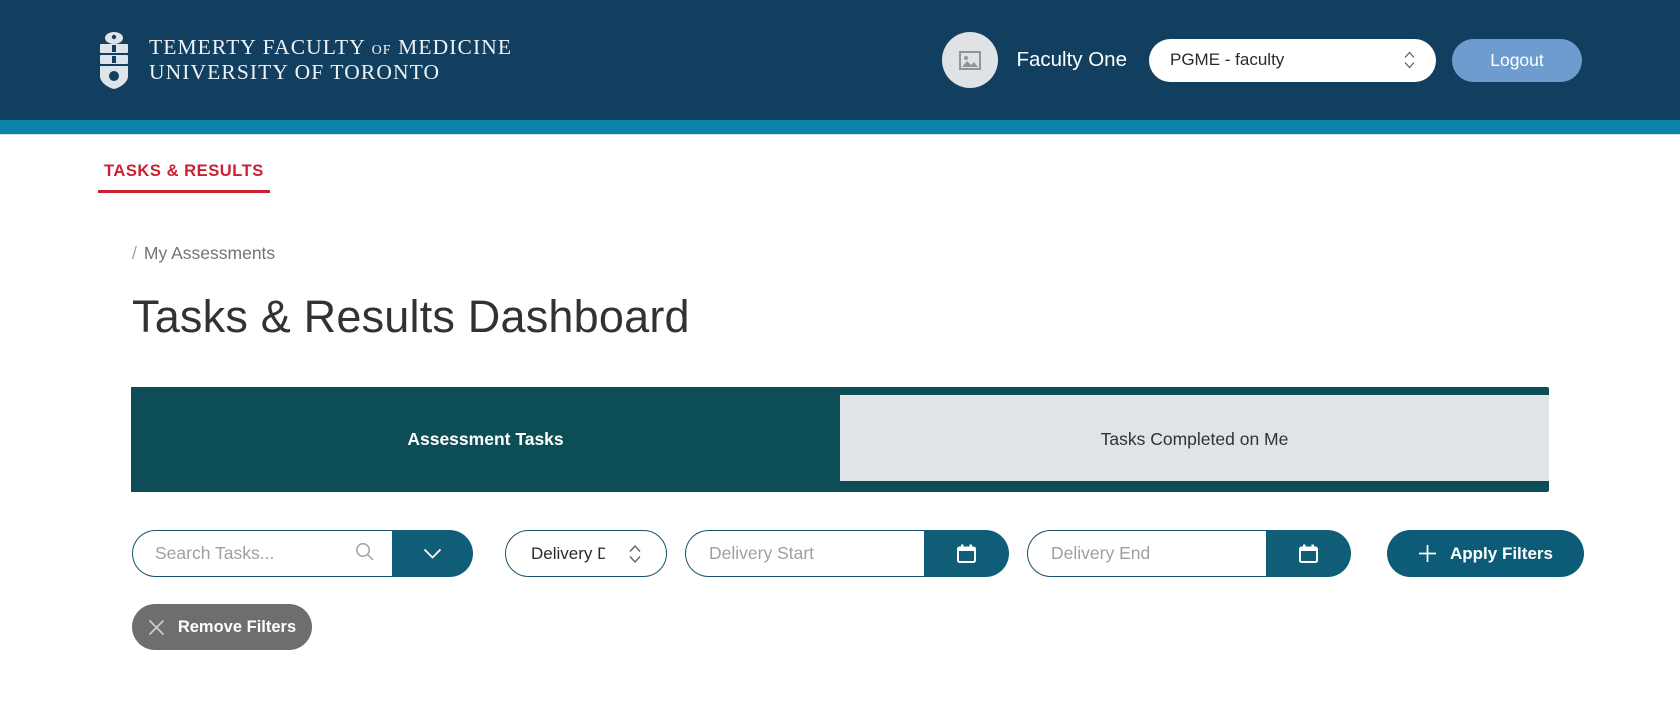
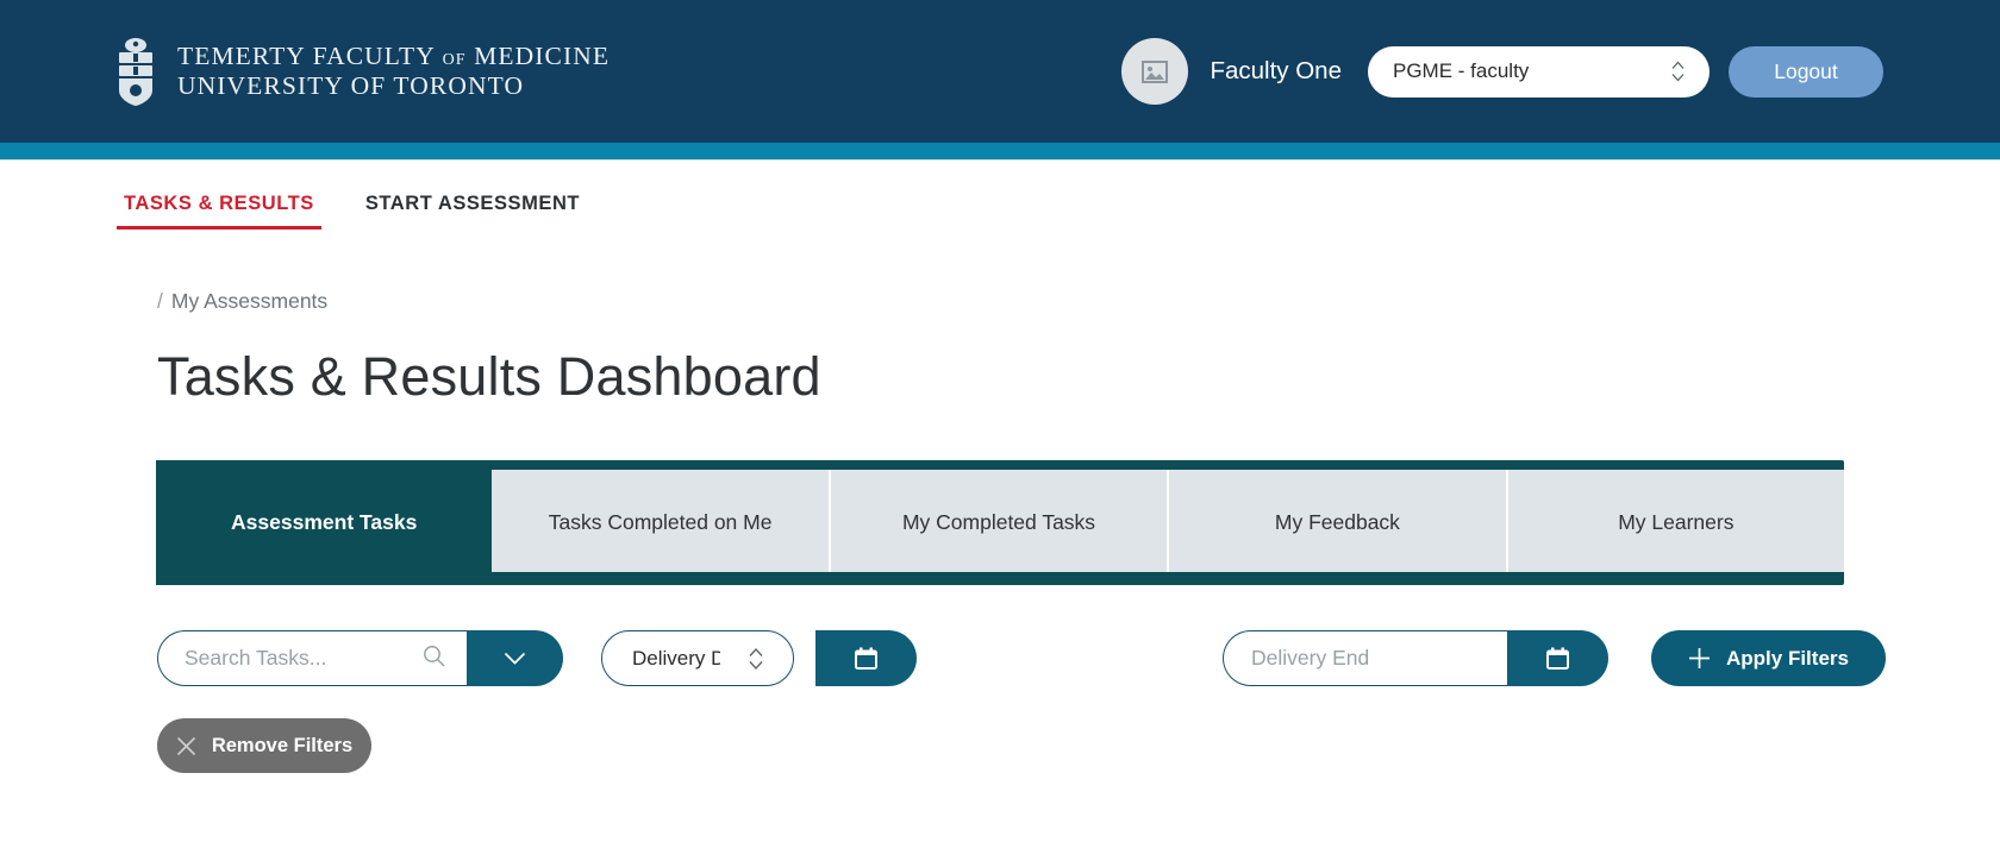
  TEMERTY FACULTY OF MEDICINE
  UNIVERSITY OF TORONTO
  Faculty One
  PGME - faculty
  Logout
  TASKS & RESULTS
+ START ASSESSMENT
  /
  My Assessments
  Tasks & Results Dashboard
  Assessment Tasks
  Tasks Completed on Me
+ My Completed Tasks
+ My Feedback
+ My Learners
  Search Tasks...
  Delivery D
- Delivery Start
  Delivery End
  Apply Filters
  Remove Filters
